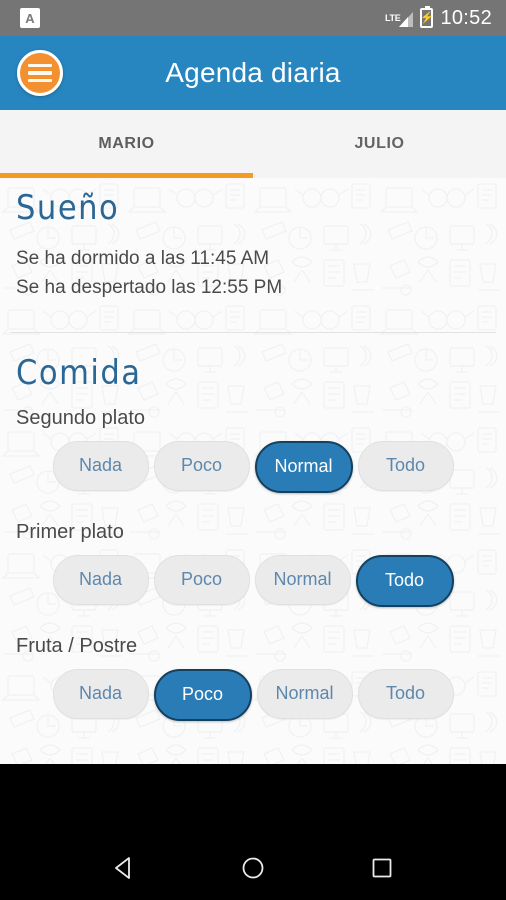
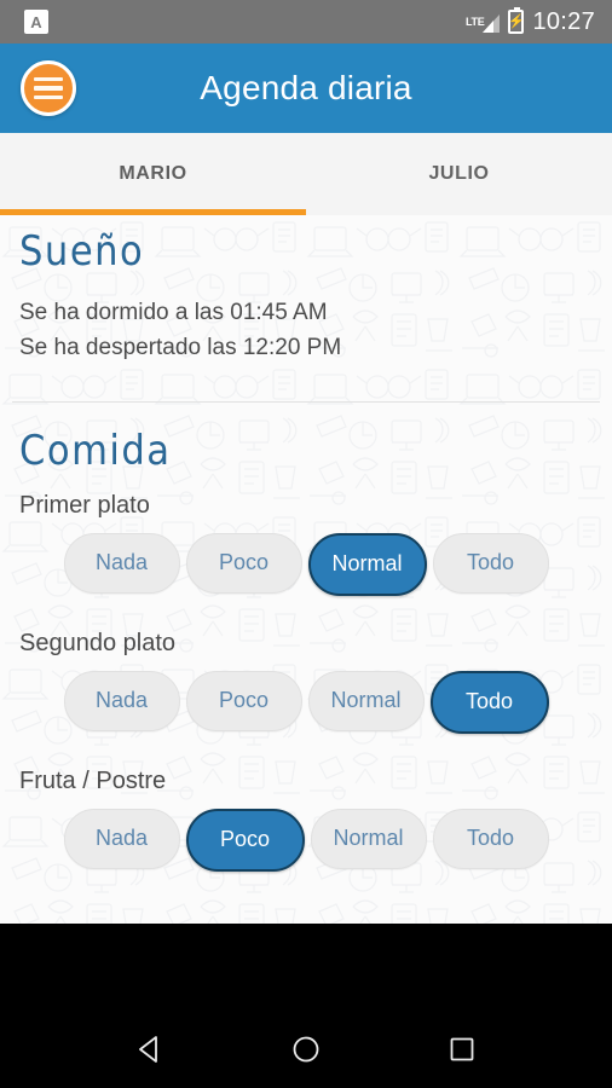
  A
  LTE
  ⚡
- 10:52
+ 10:27
  Agenda diaria
  MARIO
  JULIO
  Sueño
- Se ha dormido a las 11:45 AM
+ Se ha dormido a las 01:45 AM
- Se ha despertado las 12:55 PM
+ Se ha despertado las 12:20 PM
  Comida
- Segundo plato
+ Primer plato
  Nada
  Poco
  Normal
  Todo
- Primer plato
+ Segundo plato
  Nada
  Poco
  Normal
  Todo
  Fruta / Postre
  Nada
  Poco
  Normal
  Todo
